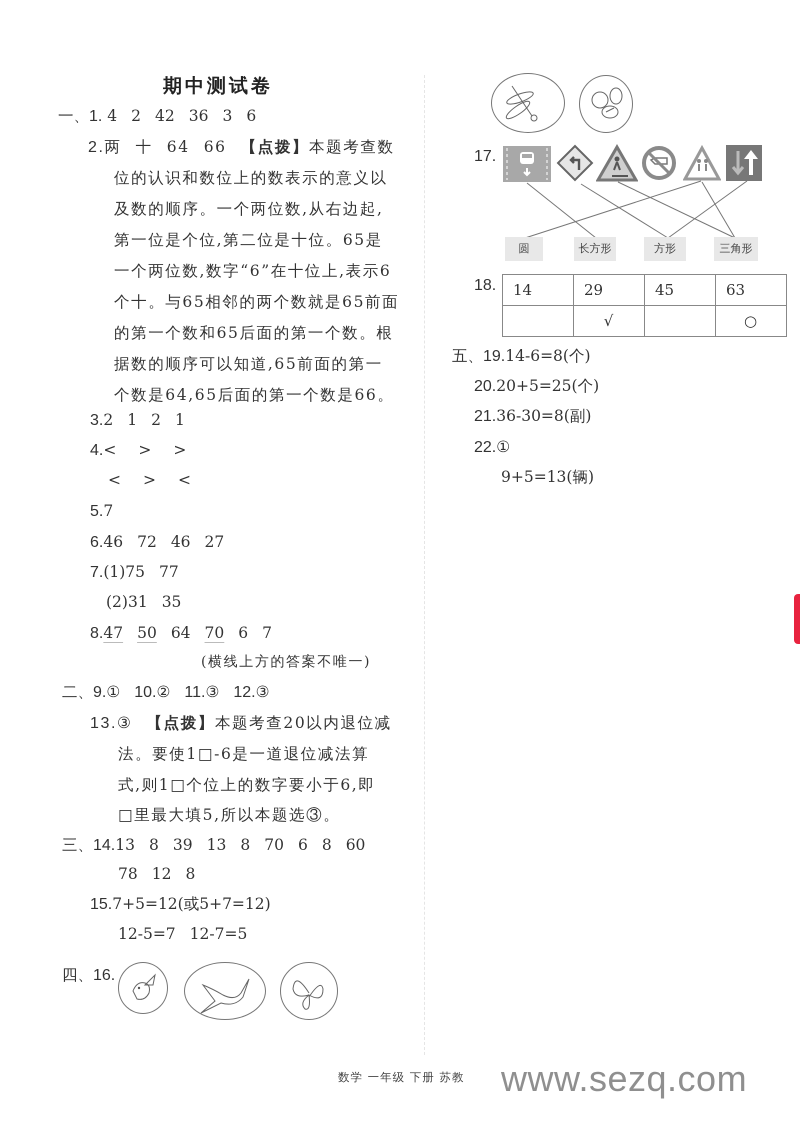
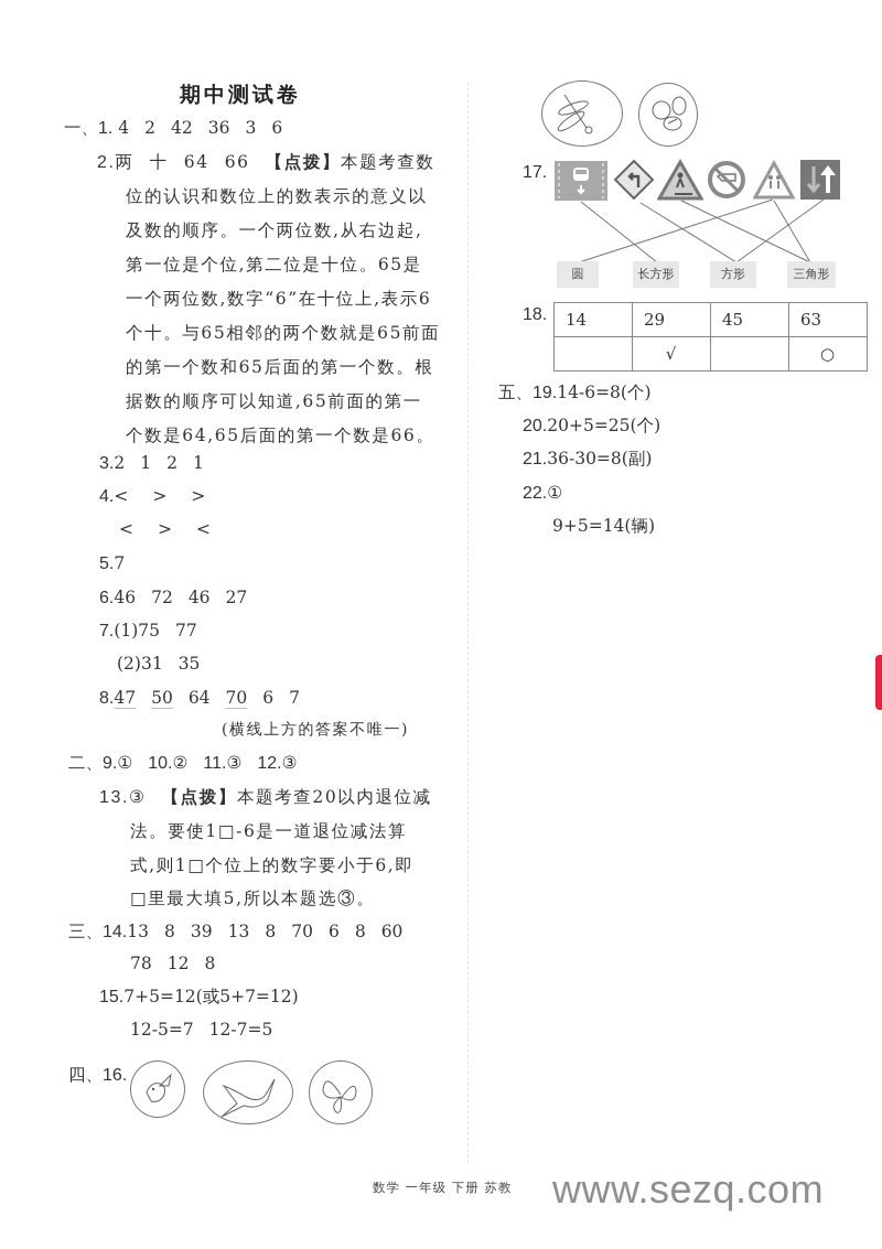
  期中测试卷
  一、1. 4 2 42 36 3 6
  2.两 十 64 66 【点拨】本题考查数
  位的认识和数位上的数表示的意义以
  及数的顺序。一个两位数,从右边起,
  第一位是个位,第二位是十位。65是
  一个两位数,数字“6”在十位上,表示6
  个十。与65相邻的两个数就是65前面
  的第一个数和65后面的第一个数。根
  据数的顺序可以知道,65前面的第一
  个数是64,65后面的第一个数是66。
  3.2 1 2 1
  4.< > >
  < > <
  5.7
  6.46 72 46 27
  7.(1)75 77
  (2)31 35
  8.47 50 64 70 6 7
  (横线上方的答案不唯一)
  二、9.① 10.② 11.③ 12.③
  13.③ 【点拨】本题考查20以内退位减
  法。要使1□-6是一道退位减法算
  式,则1□个位上的数字要小于6,即
  □里最大填5,所以本题选③。
  三、14.13 8 39 13 8 70 6 8 60
  78 12 8
  15.7+5=12(或5+7=12)
  12-5=7 12-7=5
  四、16.
  17.
  圆
  长方形
  方形
  三角形
  18.
  14	29	45	63
  	√		○
  五、19.14-6=8(个)
  20.20+5=25(个)
  21.36-30=8(副)
  22.①
- 9+5=13(辆)
+ 9+5=14(辆)
  数学 一年级 下册 苏教
  www.sezq.com
